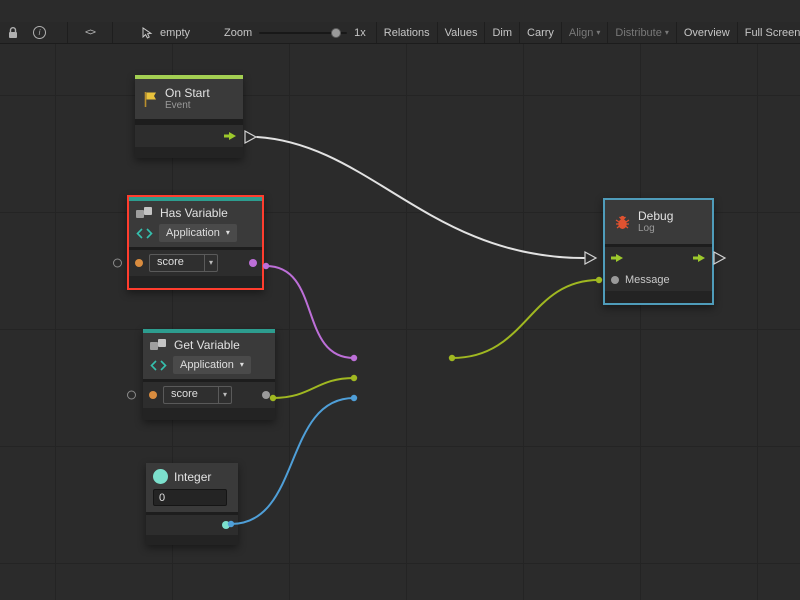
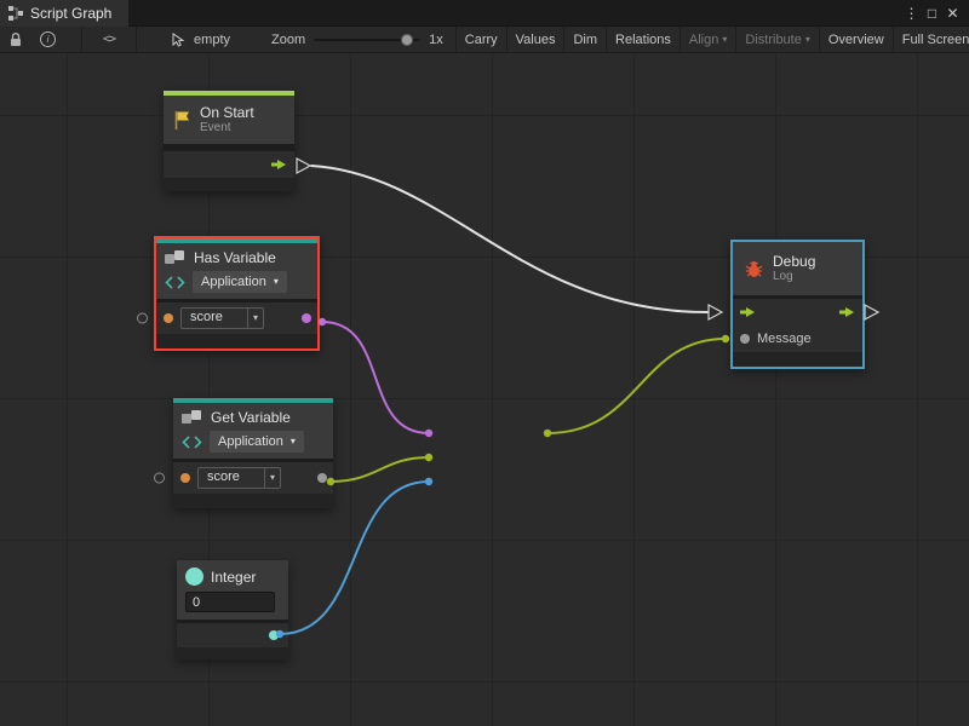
+ Script Graph
+ ⋮
+ □
+ ✕
  i
  <>
  empty
  Zoom
  1x
- Relations
+ Carry
  Values
  Dim
- Carry
+ Relations
  Align
  ▾
  Distribute
  ▾
  Overview
  Full Screen
  On Start
  Event
  Has Variable
  Application
  ▾
  score
  ▾
  Get Variable
  Application
  ▾
  score
  ▾
  Integer
  0
  Debug
  Log
  Message
